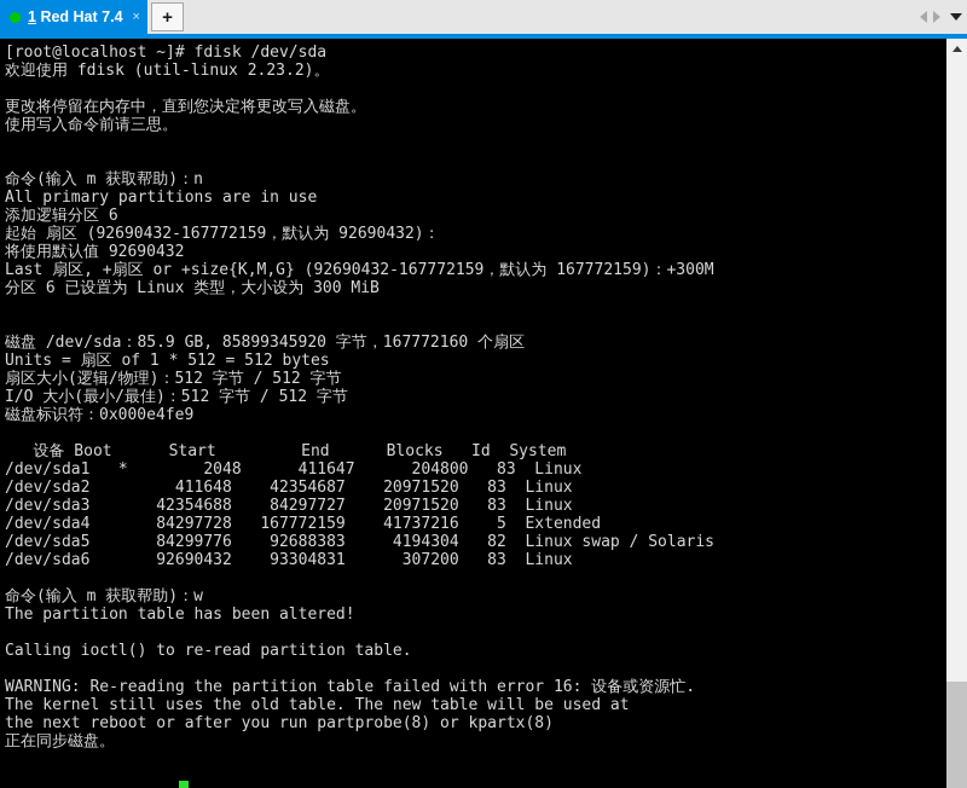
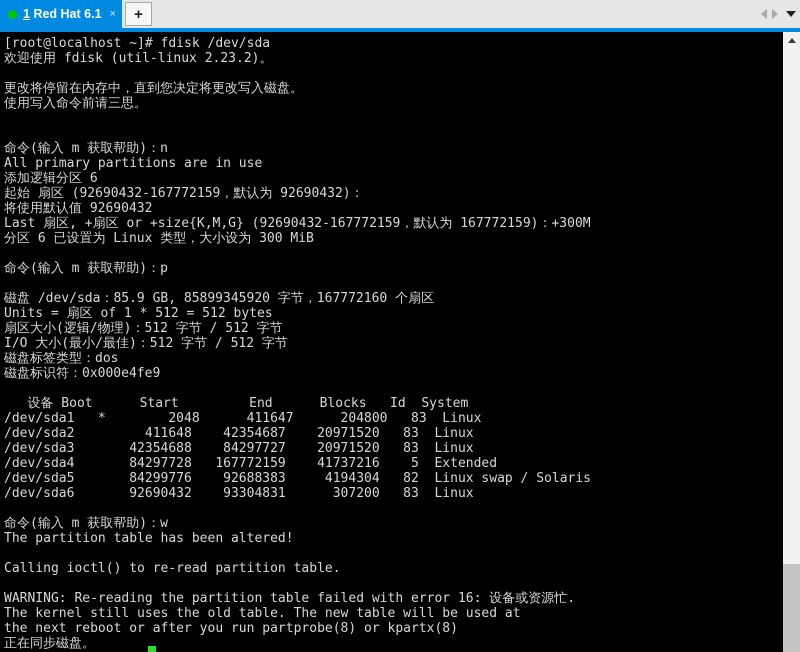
- 1 Red Hat 7.4
+ 1 Red Hat 6.1
  ×
  +
  [root@localhost ~]# fdisk /dev/sda
  欢迎使用 fdisk (util-linux 2.23.2)。
  更改将停留在内存中，直到您决定将更改写入磁盘。
  使用写入命令前请三思。
  命令(输入 m 获取帮助)：n
  All primary partitions are in use
  添加逻辑分区 6
  起始 扇区 (92690432-167772159，默认为 92690432)：
  将使用默认值 92690432
  Last 扇区, +扇区 or +size{K,M,G} (92690432-167772159，默认为 167772159)：+300M
  分区 6 已设置为 Linux 类型，大小设为 300 MiB
+ 命令(输入 m 获取帮助)：p
  磁盘 /dev/sda：85.9 GB, 85899345920 字节，167772160 个扇区
  Units = 扇区 of 1 * 512 = 512 bytes
  扇区大小(逻辑/物理)：512 字节 / 512 字节
  I/O 大小(最小/最佳)：512 字节 / 512 字节
+ 磁盘标签类型：dos
  磁盘标识符：0x000e4fe9
  设备 Boot Start End Blocks Id System
  /dev/sda1 * 2048 411647 204800 83 Linux
  /dev/sda2 411648 42354687 20971520 83 Linux
  /dev/sda3 42354688 84297727 20971520 83 Linux
  /dev/sda4 84297728 167772159 41737216 5 Extended
  /dev/sda5 84299776 92688383 4194304 82 Linux swap / Solaris
  /dev/sda6 92690432 93304831 307200 83 Linux
  命令(输入 m 获取帮助)：w
  The partition table has been altered!
  Calling ioctl() to re-read partition table.
  WARNING: Re-reading the partition table failed with error 16: 设备或资源忙.
  The kernel still uses the old table. The new table will be used at
  the next reboot or after you run partprobe(8) or kpartx(8)
  正在同步磁盘。
